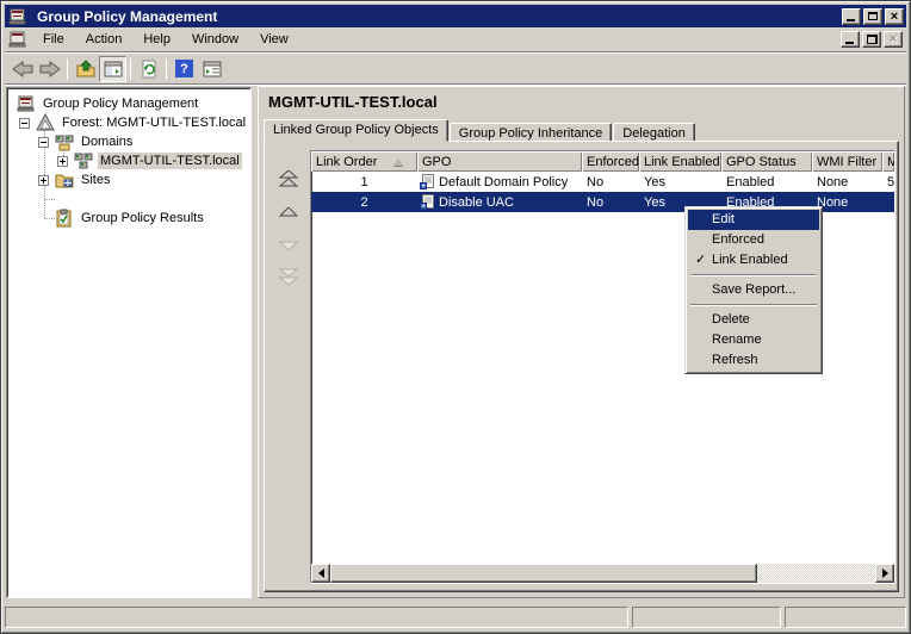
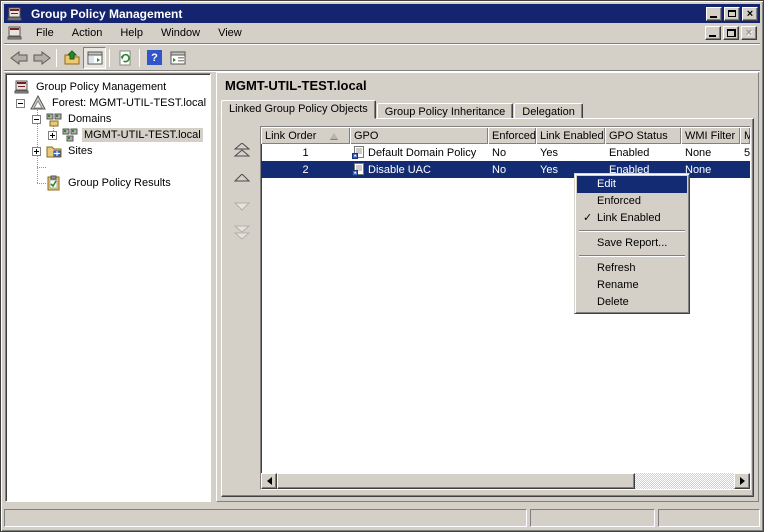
  Group Policy Management
  ×
  File
  Action
  Help
  Window
  View
  ×
  ?
  Group Policy Management
  Forest: MGMT-UTIL-TEST.local
  Domains
  MGMT-UTIL-TEST.local
  Sites
  Group Policy Results
  MGMT-UTIL-TEST.local
  Linked Group Policy Objects
  Group Policy Inheritance
  Delegation
  Link Order
  GPO
  Enforced
  Link Enabled
  GPO Status
  WMI Filter
  1
  Default Domain Policy
  No
  Yes
  Enabled
  None
  5
  2
  Disable UAC
  No
  Yes
  Enabled
  None
  Edit
  Enforced
  ✓
  Link Enabled
  Save Report...
- Delete
+ Refresh
  Rename
- Refresh
+ Delete
